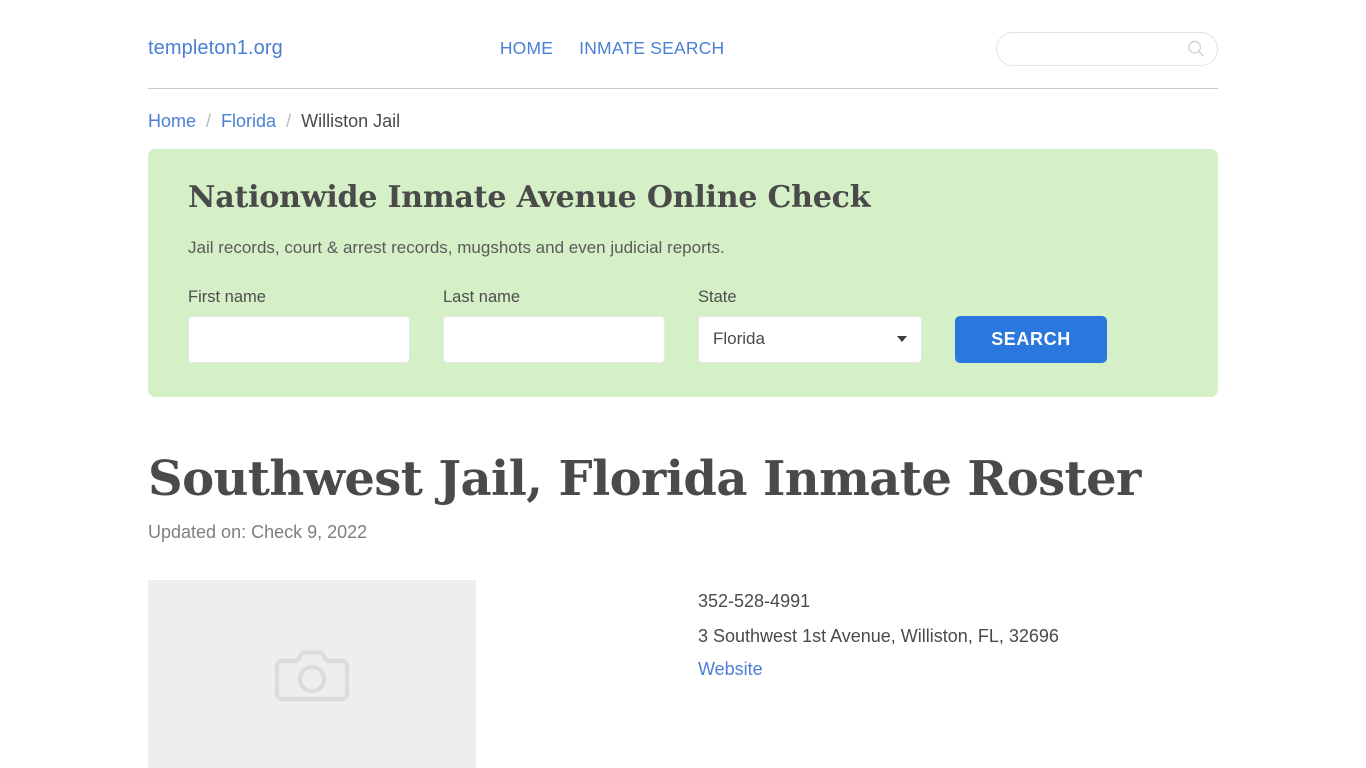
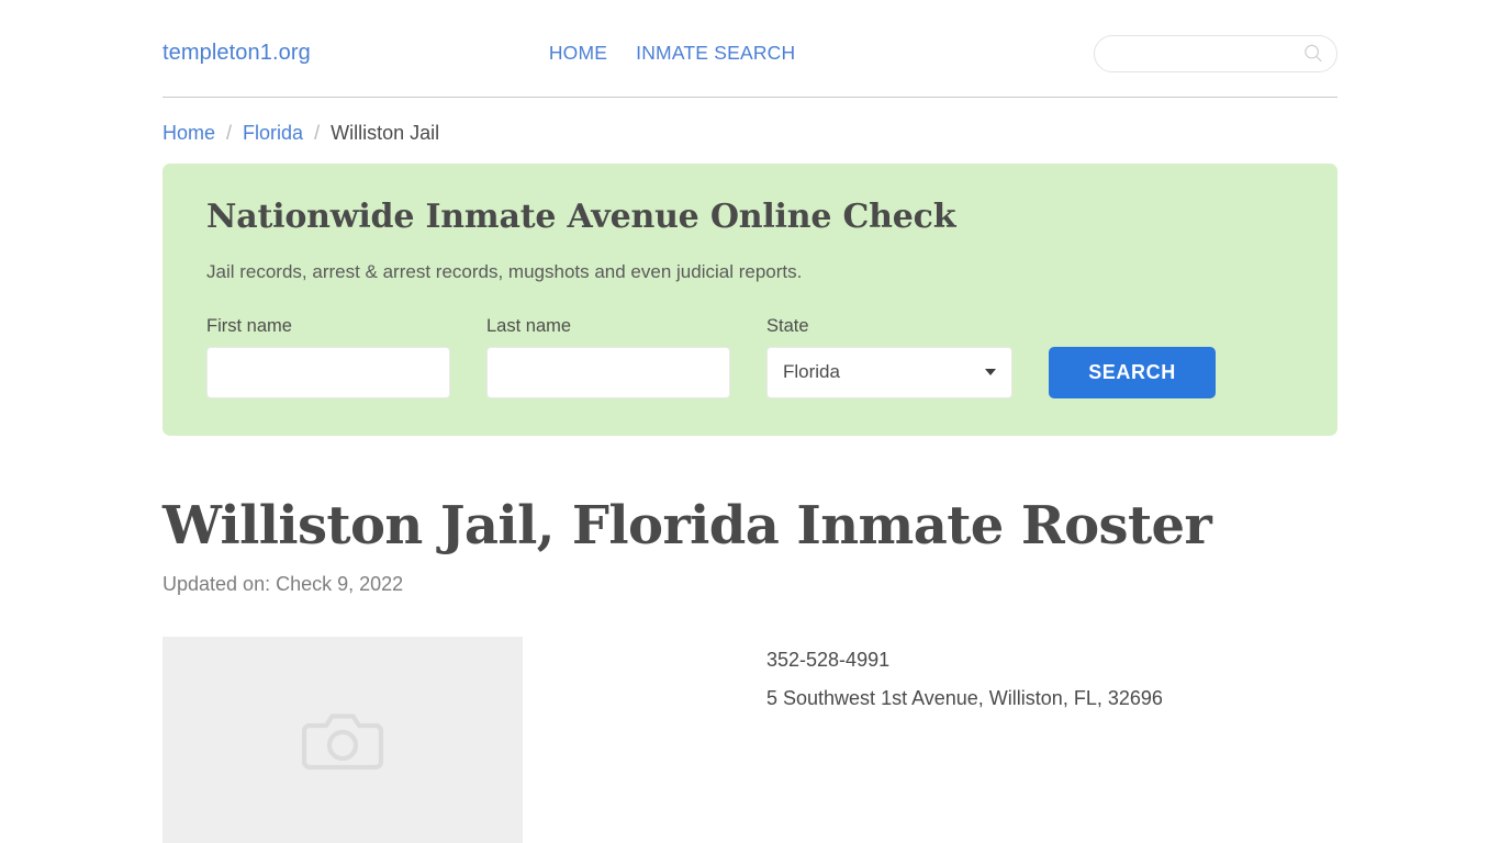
  templeton1.org
  HOME
  INMATE SEARCH
  Home
  /
  Florida
  /
  Williston Jail
  Nationwide Inmate Avenue Online Check
- Jail records, court & arrest records, mugshots and even judicial reports.
+ Jail records, arrest & arrest records, mugshots and even judicial reports.
  First name
  Last name
  State
  Florida
  SEARCH
- Southwest Jail, Florida Inmate Roster
+ Williston Jail, Florida Inmate Roster
  Updated on: Check 9, 2022
  352-528-4991
- 3 Southwest 1st Avenue, Williston, FL, 32696
+ 5 Southwest 1st Avenue, Williston, FL, 32696
- Website
